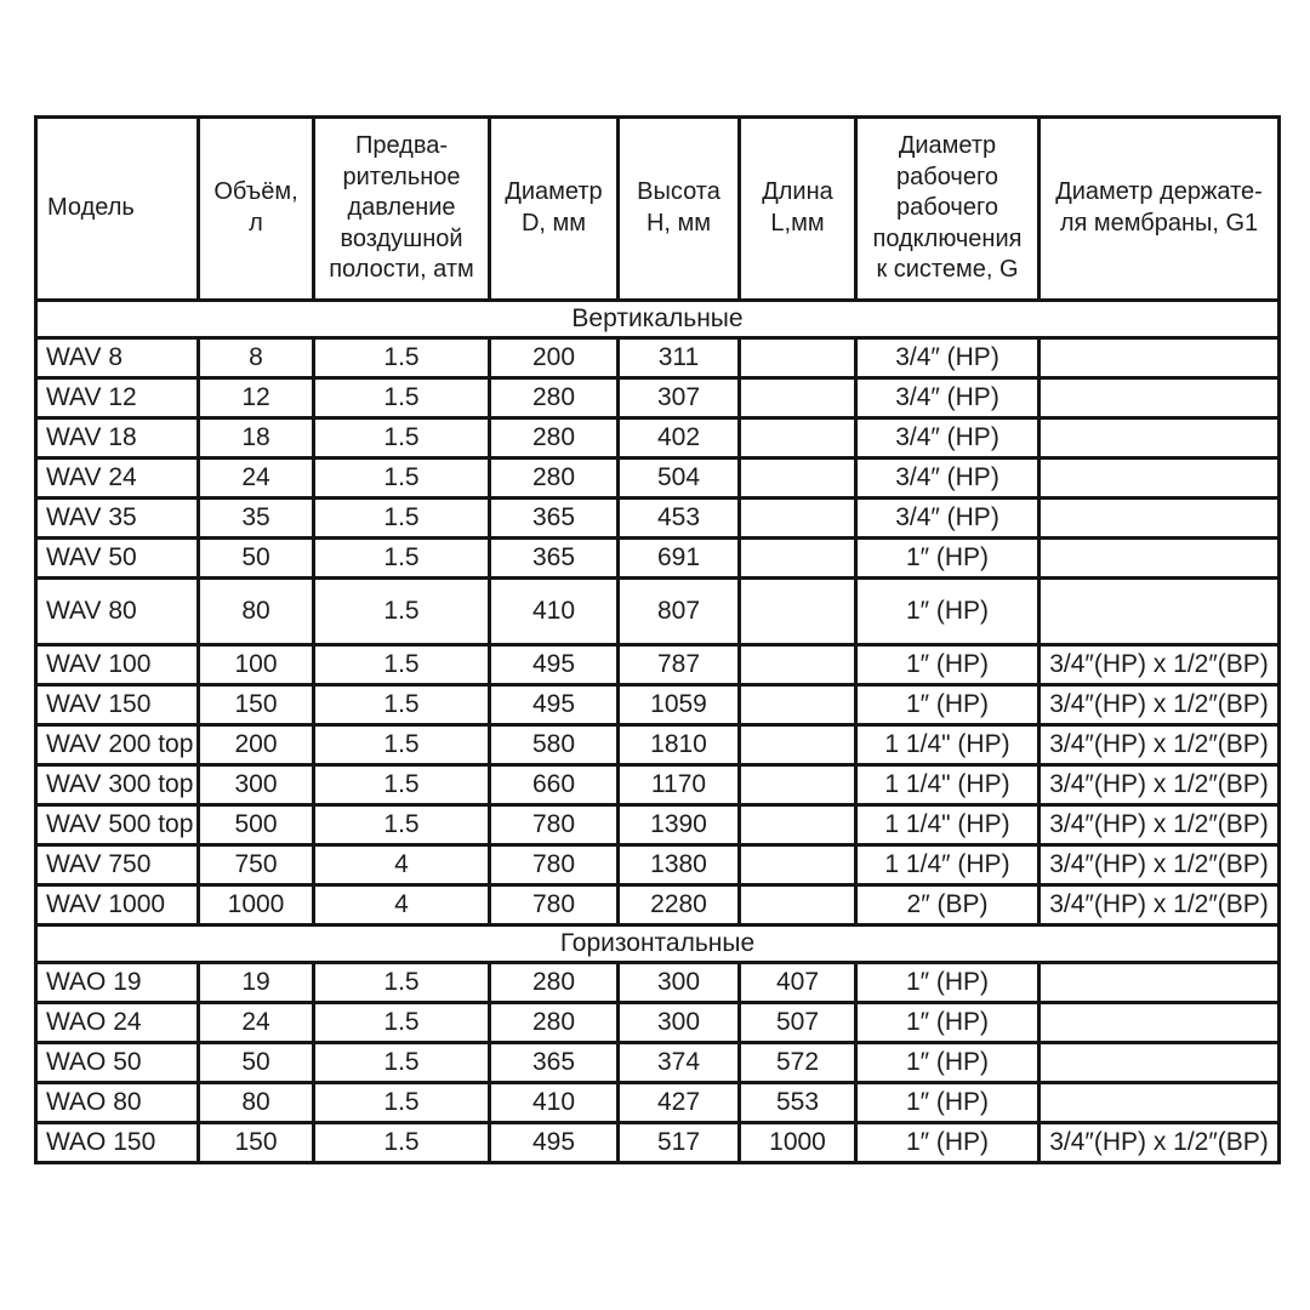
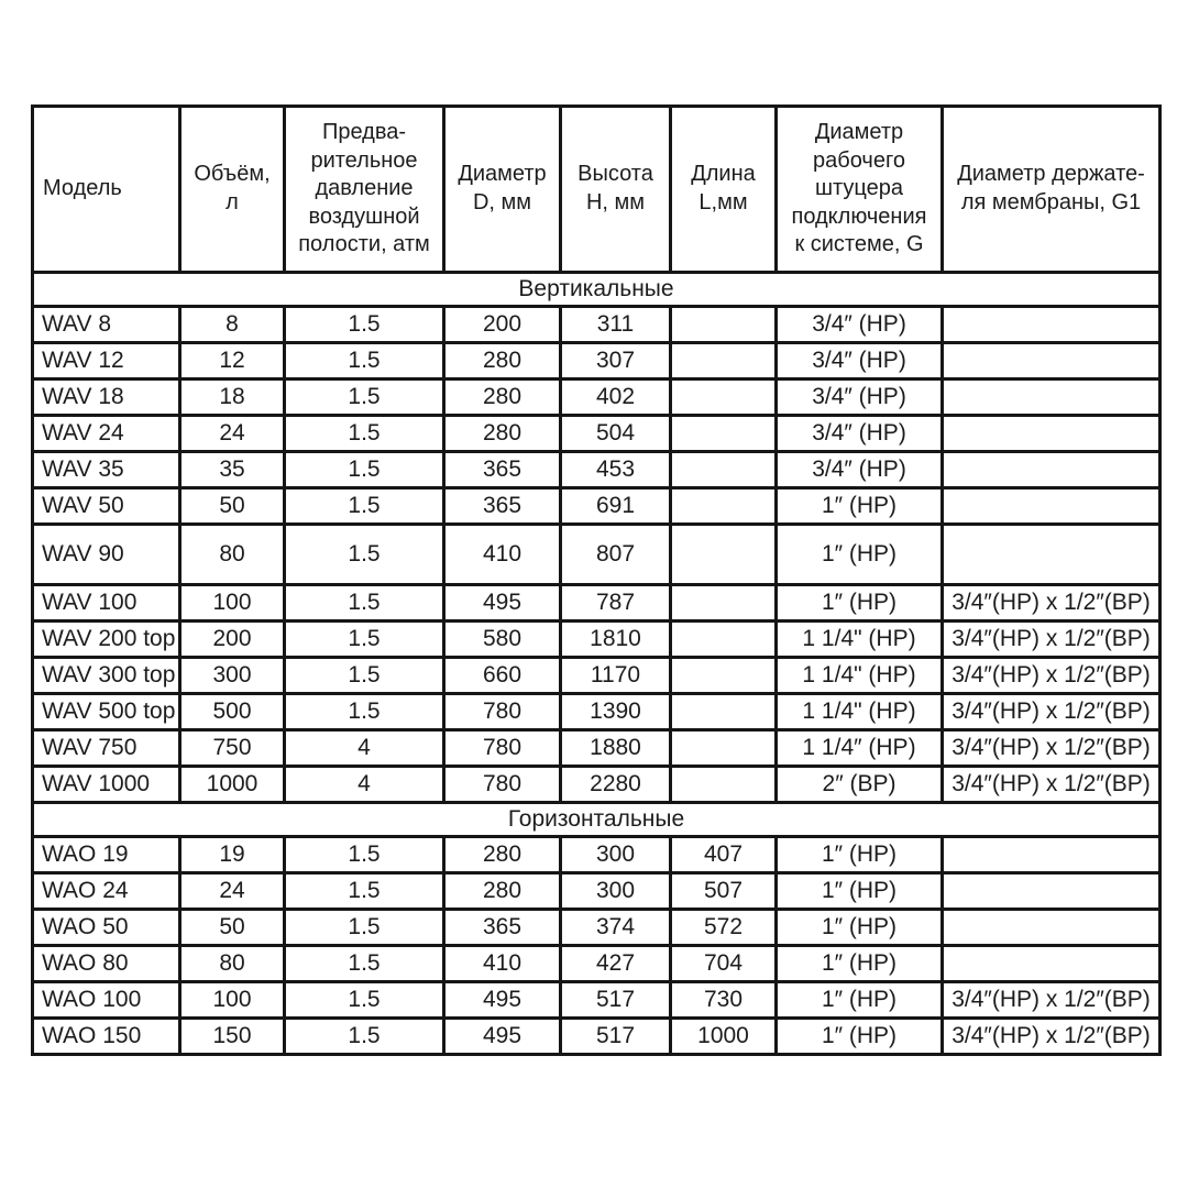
- Модель	Объём, л	Предва- рительное давление воздушной полости, атм	Диаметр D, мм	Высота Н, мм	Длина L,мм	Диаметр рабочего рабочего подключения к системе, G	Диаметр держате- ля мембраны, G1
+ Модель	Объём, л	Предва- рительное давление воздушной полости, атм	Диаметр D, мм	Высота Н, мм	Длина L,мм	Диаметр рабочего штуцера подключения к системе, G	Диаметр держате- ля мембраны, G1
  Вертикальные
  WAV 8	8	1.5	200	311		3/4″ (НР)
  WAV 12	12	1.5	280	307		3/4″ (НР)
  WAV 18	18	1.5	280	402		3/4″ (НР)
  WAV 24	24	1.5	280	504		3/4″ (НР)
  WAV 35	35	1.5	365	453		3/4″ (НР)
  WAV 50	50	1.5	365	691		1″ (НР)
- WAV 80	80	1.5	410	807		1″ (НР)
+ WAV 90	80	1.5	410	807		1″ (НР)
  WAV 100	100	1.5	495	787		1″ (НР)	3/4″(НР) x 1/2″(ВР)
- WAV 150	150	1.5	495	1059		1″ (НР)	3/4″(НР) x 1/2″(ВР)
  WAV 200 top	200	1.5	580	1810		1 1/4" (НР)	3/4″(НР) x 1/2″(ВР)
  WAV 300 top	300	1.5	660	1170		1 1/4" (НР)	3/4″(НР) x 1/2″(ВР)
  WAV 500 top	500	1.5	780	1390		1 1/4" (НР)	3/4″(НР) x 1/2″(ВР)
- WAV 750	750	4	780	1380		1 1/4″ (НР)	3/4″(НР) x 1/2″(ВР)
+ WAV 750	750	4	780	1880		1 1/4″ (НР)	3/4″(НР) x 1/2″(ВР)
  WAV 1000	1000	4	780	2280		2″ (ВР)	3/4″(НР) x 1/2″(ВР)
  Горизонтальные
  WAO 19	19	1.5	280	300	407	1″ (НР)
  WAO 24	24	1.5	280	300	507	1″ (НР)
  WAO 50	50	1.5	365	374	572	1″ (НР)
- WAO 80	80	1.5	410	427	553	1″ (НР)
+ WAO 80	80	1.5	410	427	704	1″ (НР)
+ WAO 100	100	1.5	495	517	730	1″ (НР)	3/4″(НР) x 1/2″(ВР)
  WAO 150	150	1.5	495	517	1000	1″ (НР)	3/4″(НР) x 1/2″(ВР)
